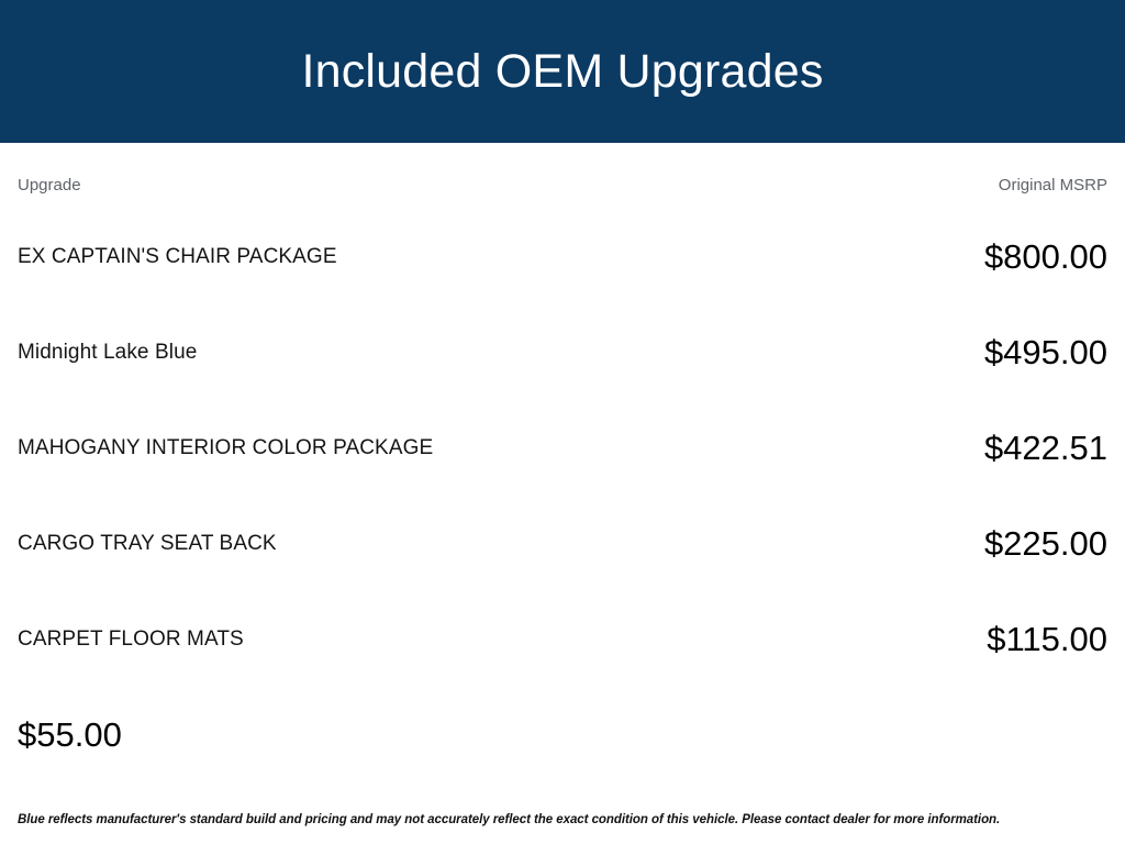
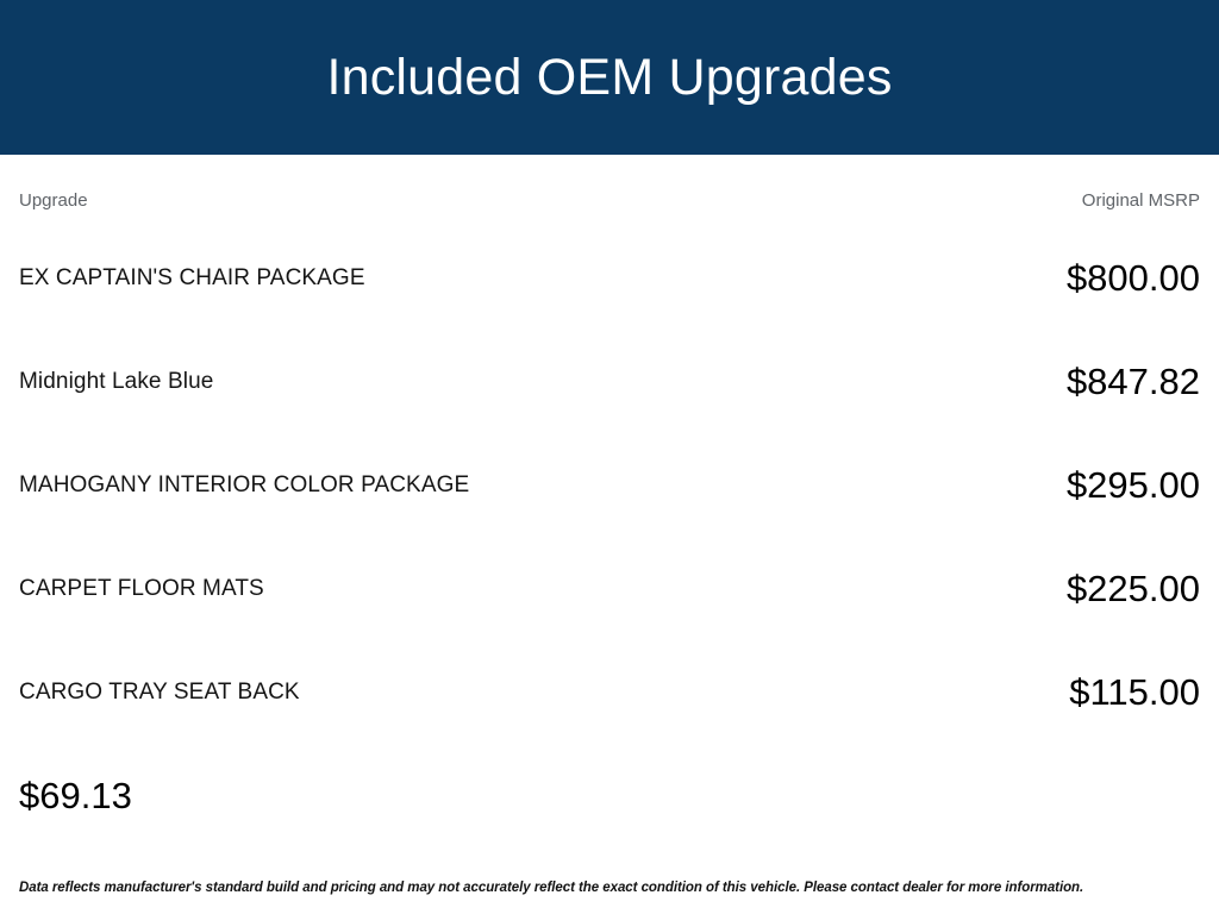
  Included OEM Upgrades
  Upgrade
  Original MSRP
  EX CAPTAIN'S CHAIR PACKAGE
  $800.00
  Midnight Lake Blue
- $495.00
+ $847.82
  MAHOGANY INTERIOR COLOR PACKAGE
- $422.51
+ $295.00
- CARGO TRAY SEAT BACK
+ CARPET FLOOR MATS
  $225.00
- CARPET FLOOR MATS
+ CARGO TRAY SEAT BACK
  $115.00
- $55.00
+ $69.13
- Blue reflects manufacturer's standard build and pricing and may not accurately reflect the exact condition of this vehicle. Please contact dealer for more information.
+ Data reflects manufacturer's standard build and pricing and may not accurately reflect the exact condition of this vehicle. Please contact dealer for more information.
